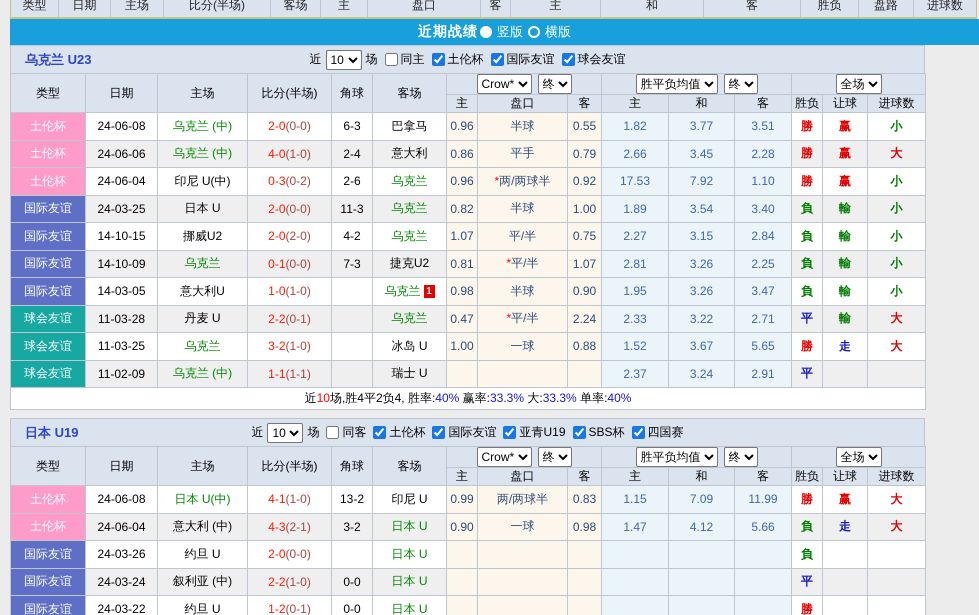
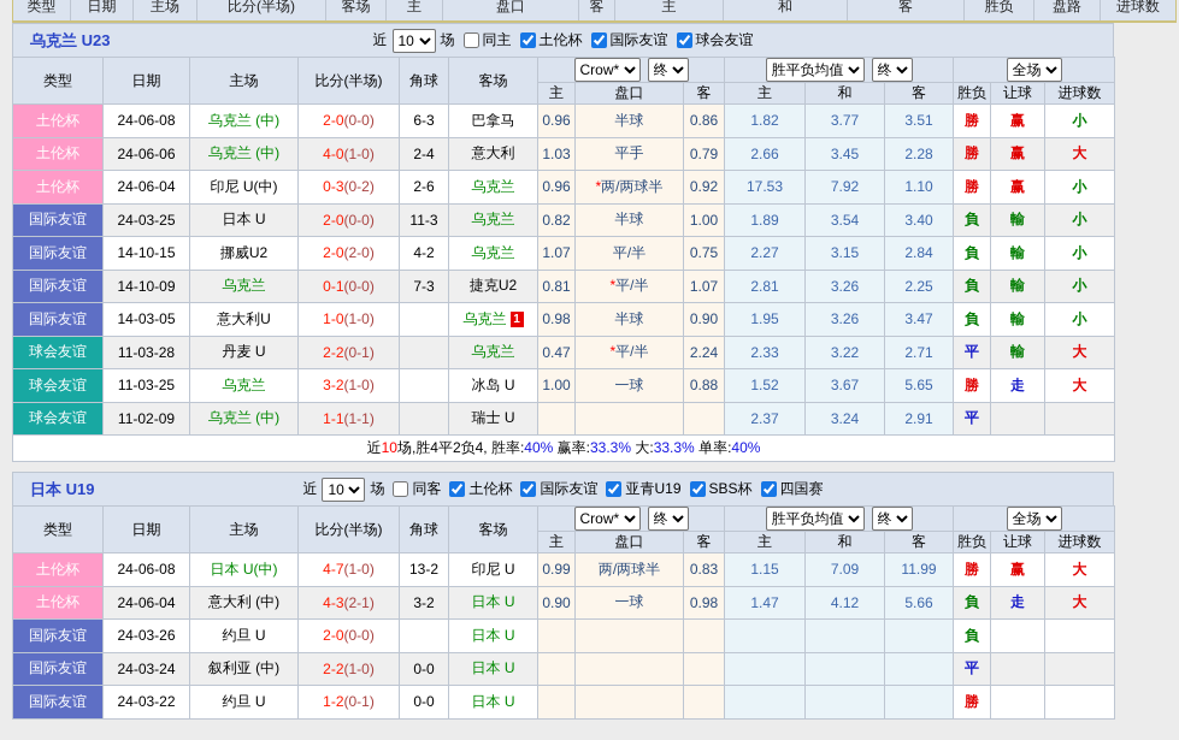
  类型
  日期
  主场
  比分(半场)
  客场
  主
  盘口
  客
  主
  和
  客
  胜负
  盘路
  进球数
- 近期战绩
- 竖版
- 横版
  乌克兰 U23
  近
  10
  场
  同主
  土伦杯
  国际友谊
  球会友谊
  类型	日期	主场	比分(半场)	角球	客场	Crow* 终	胜平负均值 终	全场
  主	盘口	客	主	和	客	胜负	让球	进球数
- 土伦杯	24-06-08	乌克兰 (中)	2-0(0-0)	6-3	巴拿马	0.96	半球	0.55	1.82	3.77	3.51	勝	赢	小
+ 土伦杯	24-06-08	乌克兰 (中)	2-0(0-0)	6-3	巴拿马	0.96	半球	0.86	1.82	3.77	3.51	勝	赢	小
- 土伦杯	24-06-06	乌克兰 (中)	4-0(1-0)	2-4	意大利	0.86	平手	0.79	2.66	3.45	2.28	勝	赢	大
+ 土伦杯	24-06-06	乌克兰 (中)	4-0(1-0)	2-4	意大利	1.03	平手	0.79	2.66	3.45	2.28	勝	赢	大
  土伦杯	24-06-04	印尼 U(中)	0-3(0-2)	2-6	乌克兰	0.96	*两/两球半	0.92	17.53	7.92	1.10	勝	赢	小
  国际友谊	24-03-25	日本 U	2-0(0-0)	11-3	乌克兰	0.82	半球	1.00	1.89	3.54	3.40	負	輸	小
  国际友谊	14-10-15	挪威U2	2-0(2-0)	4-2	乌克兰	1.07	平/半	0.75	2.27	3.15	2.84	負	輸	小
  国际友谊	14-10-09	乌克兰	0-1(0-0)	7-3	捷克U2	0.81	*平/半	1.07	2.81	3.26	2.25	負	輸	小
  国际友谊	14-03-05	意大利U	1-0(1-0)		乌克兰 1	0.98	半球	0.90	1.95	3.26	3.47	負	輸	小
  球会友谊	11-03-28	丹麦 U	2-2(0-1)		乌克兰	0.47	*平/半	2.24	2.33	3.22	2.71	平	輸	大
  球会友谊	11-03-25	乌克兰	3-2(1-0)		冰岛 U	1.00	一球	0.88	1.52	3.67	5.65	勝	走	大
  球会友谊	11-02-09	乌克兰 (中)	1-1(1-1)		瑞士 U				2.37	3.24	2.91	平
  近10场,胜4平2负4, 胜率:40% 赢率:33.3% 大:33.3% 单率:40%
  日本 U19
  近
  10
  场
  同客
  土伦杯
  国际友谊
  亚青U19
  SBS杯
  四国赛
  类型	日期	主场	比分(半场)	角球	客场	Crow* 终	胜平负均值 终	全场
  主	盘口	客	主	和	客	胜负	让球	进球数
- 土伦杯	24-06-08	日本 U(中)	4-1(1-0)	13-2	印尼 U	0.99	两/两球半	0.83	1.15	7.09	11.99	勝	赢	大
+ 土伦杯	24-06-08	日本 U(中)	4-7(1-0)	13-2	印尼 U	0.99	两/两球半	0.83	1.15	7.09	11.99	勝	赢	大
  土伦杯	24-06-04	意大利 (中)	4-3(2-1)	3-2	日本 U	0.90	一球	0.98	1.47	4.12	5.66	負	走	大
  国际友谊	24-03-26	约旦 U	2-0(0-0)		日本 U							負
  国际友谊	24-03-24	叙利亚 (中)	2-2(1-0)	0-0	日本 U							平
  国际友谊	24-03-22	约旦 U	1-2(0-1)	0-0	日本 U							勝
